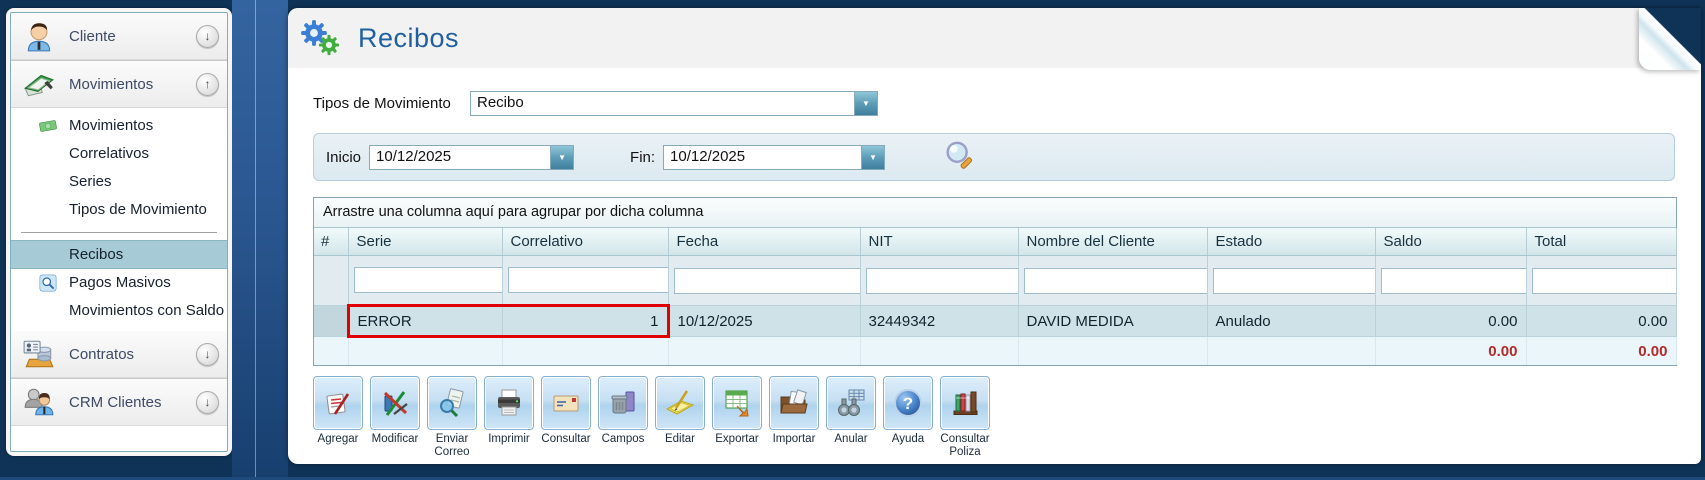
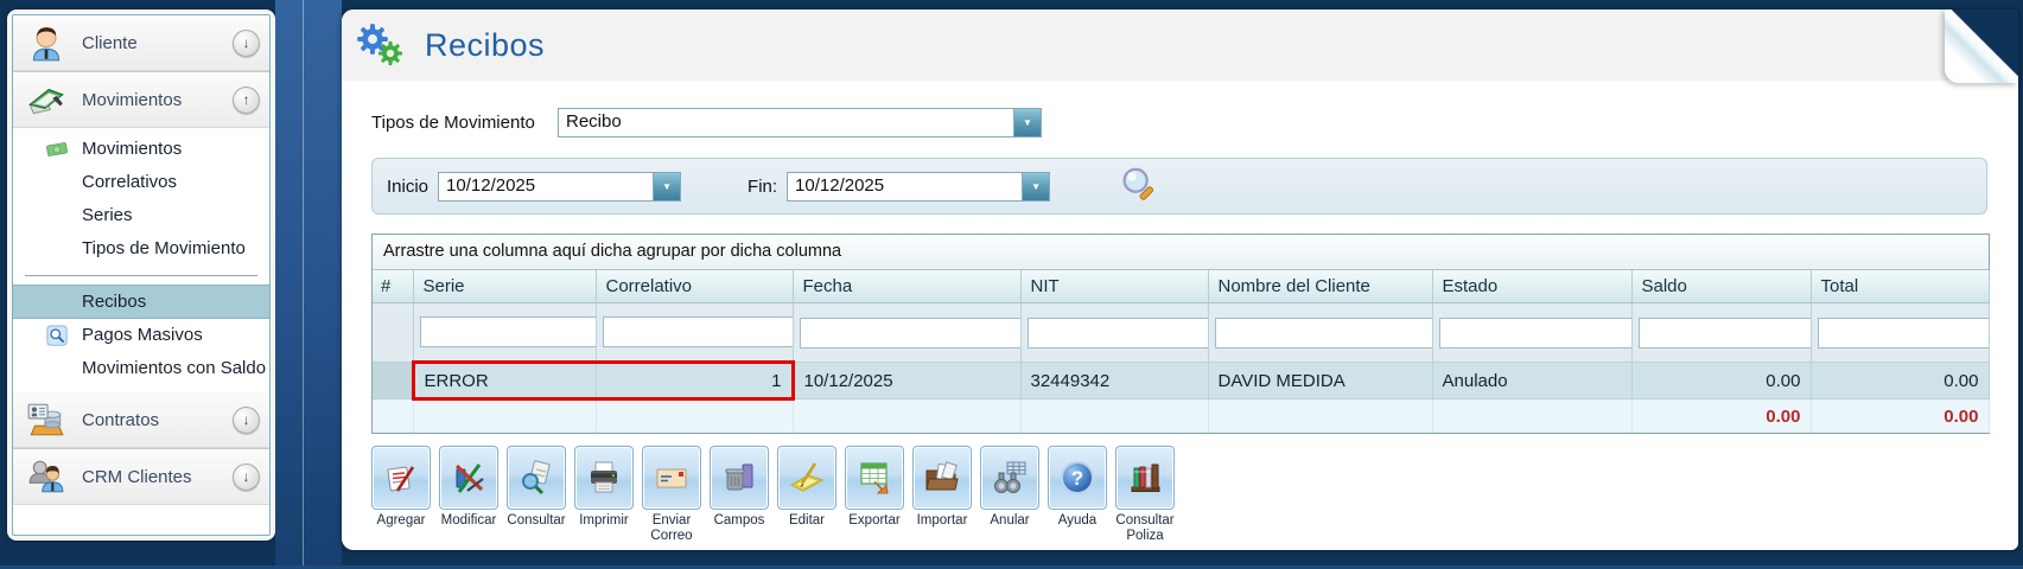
  Cliente
  ↓
  Movimientos
  ↑
  Movimientos
  Correlativos
  Series
  Tipos de Movimiento
  Recibos
  Pagos Masivos
  Movimientos con Saldo
  Contratos
  ↓
  CRM Clientes
  ↓
  Recibos
  Tipos de Movimiento
  Recibo
  ▼
  Inicio
  10/12/2025
  ▼
  Fin:
  10/12/2025
  ▼
- Arrastre una columna aquí para agrupar por dicha columna
+ Arrastre una columna aquí dicha agrupar por dicha columna
  #	Serie	Correlativo	Fecha	NIT	Nombre del Cliente	Estado	Saldo	Total
  	ERROR	1	10/12/2025	32449342	DAVID MEDIDA	Anulado	0.00	0.00
  							0.00	0.00
  Agregar
  Modificar
- Enviar Correo
+ Consultar
  Imprimir
- Consultar
+ Enviar Correo
  Campos
  Editar
  Exportar
  Importar
  Anular
  ?
  Ayuda
  Consultar Poliza
